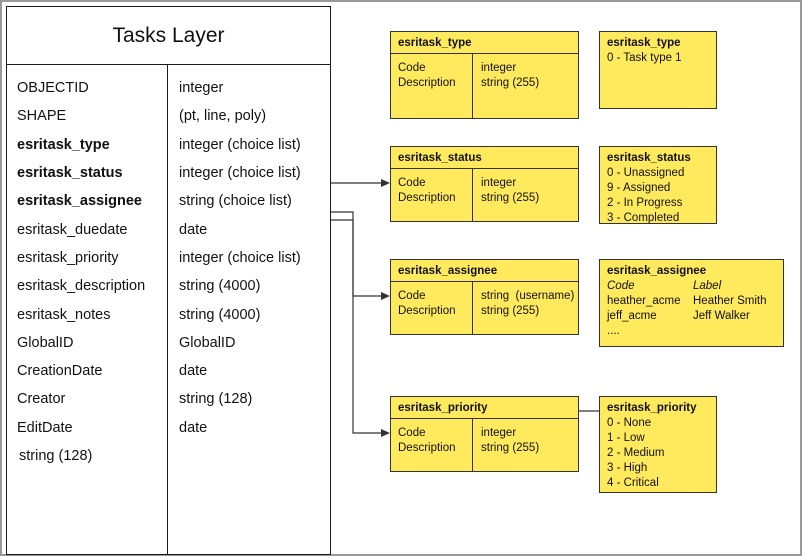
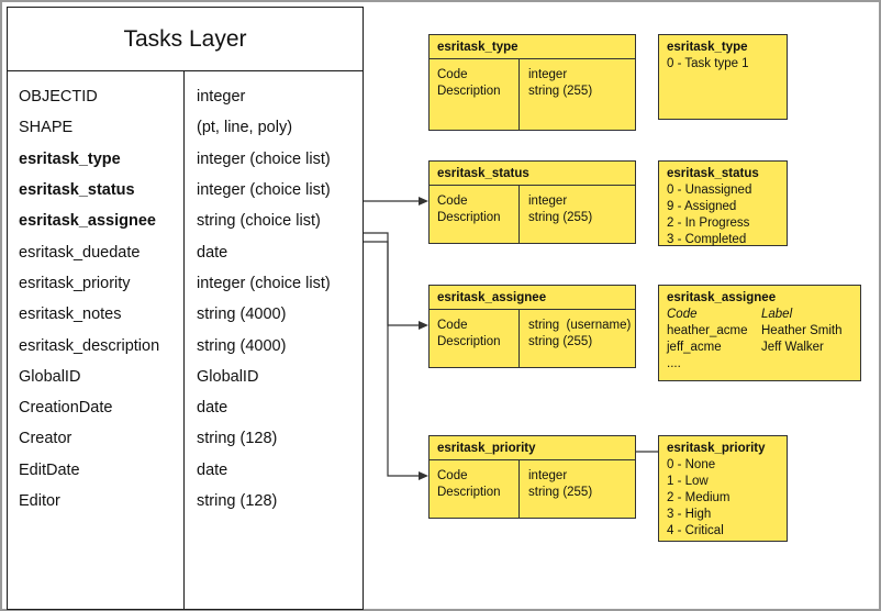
  Tasks Layer
  OBJECTID
  integer
  SHAPE
  (pt, line, poly)
  esritask_type
  integer (choice list)
  esritask_status
  integer (choice list)
  esritask_assignee
  string (choice list)
  esritask_duedate
  date
  esritask_priority
  integer (choice list)
- esritask_description
+ esritask_notes
  string (4000)
- esritask_notes
+ esritask_description
  string (4000)
  GlobalID
  GlobalID
  CreationDate
  date
  Creator
  string (128)
  EditDate
  date
+ Editor
  string (128)
  esritask_type
  Code
  Description
  integer
  string (255)
  esritask_status
  Code
  Description
  integer
  string (255)
  esritask_assignee
  Code
  Description
  string (username)
  string (255)
  esritask_priority
  Code
  Description
  integer
  string (255)
  esritask_type
  0 - Task type 1
  esritask_status
  0 - Unassigned
  9 - Assigned
  2 - In Progress
  3 - Completed
  esritask_assignee
  Code
  heather_acme
  jeff_acme
  ....
  Label
  Heather Smith
  Jeff Walker
  esritask_priority
  0 - None
  1 - Low
  2 - Medium
  3 - High
  4 - Critical
